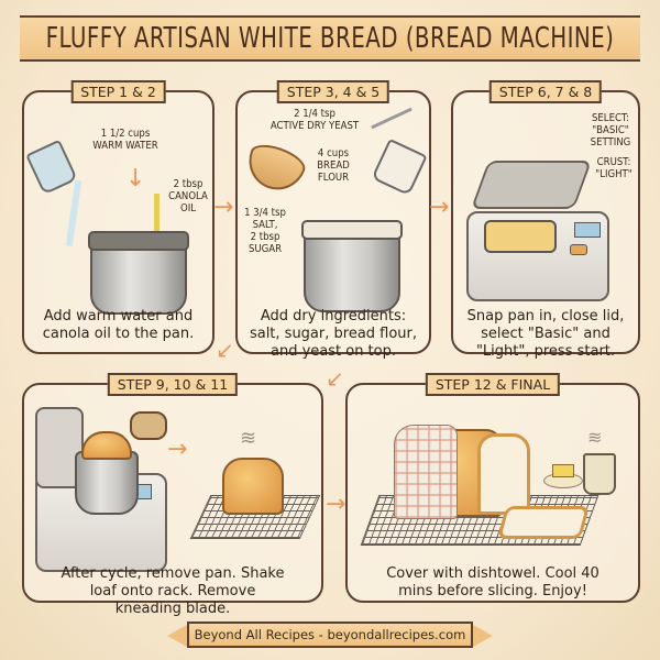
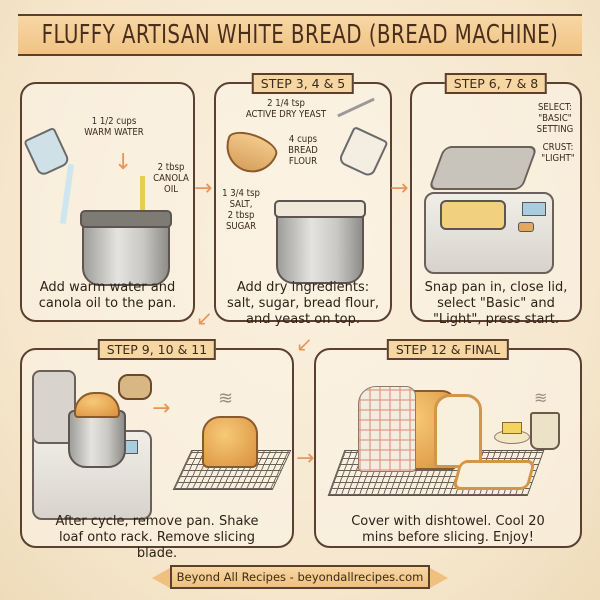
  FLUFFY ARTISAN WHITE BREAD (BREAD MACHINE)
- STEP 1 & 2
  1 1/2 cups
  WARM WATER
  2 tbsp
  CANOLA
  OIL
  ↓
  Add warm water and canola oil to the pan.
  →
  STEP 3, 4 & 5
  2 1/4 tsp
  ACTIVE DRY YEAST
  4 cups
  BREAD
  FLOUR
  1 3/4 tsp
  SALT,
  2 tbsp
  SUGAR
  Add dry ingredients: salt, sugar, bread flour, and yeast on top.
  →
  STEP 6, 7 & 8
  SELECT:
  "BASIC"
  SETTING
  CRUST:
  "LIGHT"
  Snap pan in, close lid, select "Basic" and "Light", press start.
  ↙
  ↙
  STEP 9, 10 & 11
  →
  ≋
- After cycle, remove pan. Shake loaf onto rack. Remove kneading blade.
+ After cycle, remove pan. Shake loaf onto rack. Remove slicing blade.
  →
  STEP 12 & FINAL
  ≋
- Cover with dishtowel. Cool 40 mins before slicing. Enjoy!
+ Cover with dishtowel. Cool 20 mins before slicing. Enjoy!
  Beyond All Recipes - beyondallrecipes.com
